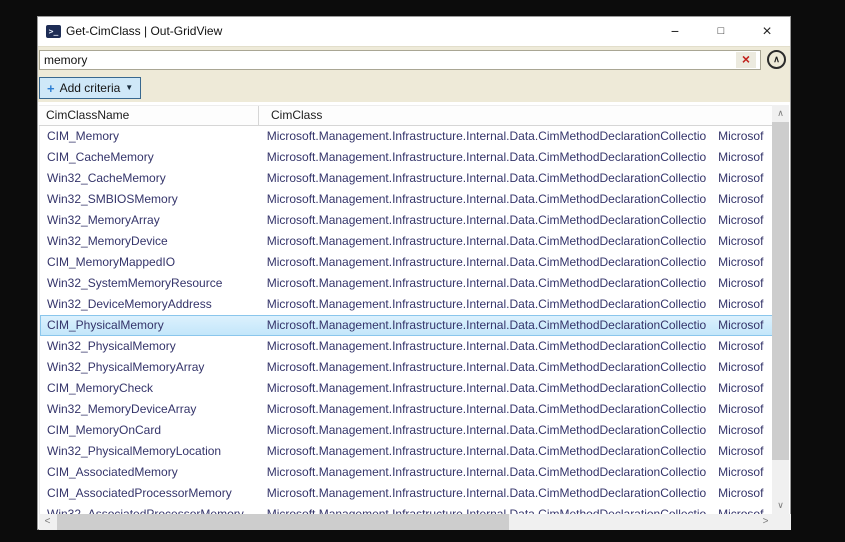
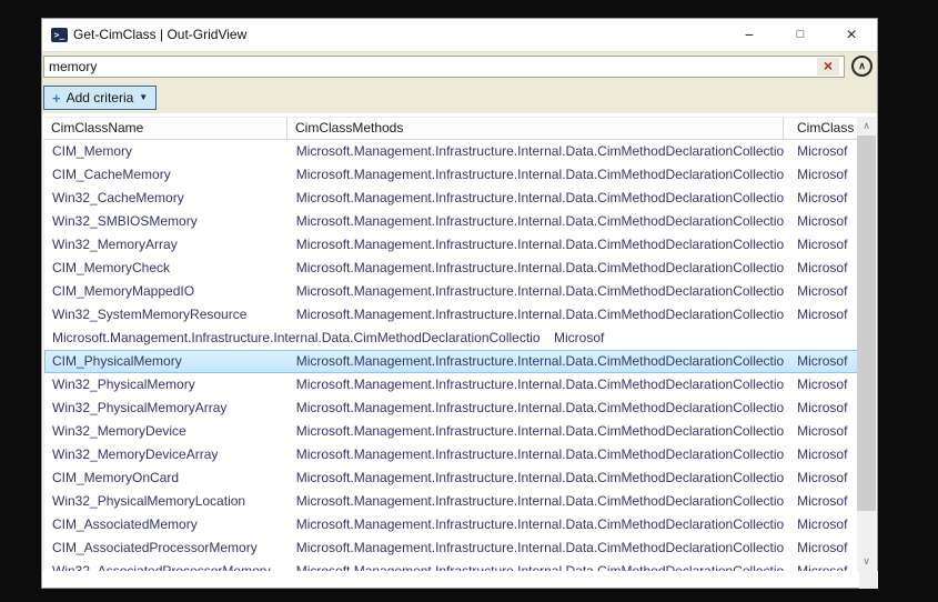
  >_
  Get-CimClass | Out-GridView
  −
  □
  ×
  memory
  ×
  ∧
  +
  Add criteria
  ▼
  CimClassName
+ CimClassMethods
  CimClass
  CIM_Memory
  Microsoft.Management.Infrastructure.Internal.Data.CimMethodDeclarationCollectio
  Microsof
  CIM_CacheMemory
  Microsoft.Management.Infrastructure.Internal.Data.CimMethodDeclarationCollectio
  Microsof
  Win32_CacheMemory
  Microsoft.Management.Infrastructure.Internal.Data.CimMethodDeclarationCollectio
  Microsof
  Win32_SMBIOSMemory
  Microsoft.Management.Infrastructure.Internal.Data.CimMethodDeclarationCollectio
  Microsof
  Win32_MemoryArray
  Microsoft.Management.Infrastructure.Internal.Data.CimMethodDeclarationCollectio
  Microsof
- Win32_MemoryDevice
+ CIM_MemoryCheck
  Microsoft.Management.Infrastructure.Internal.Data.CimMethodDeclarationCollectio
  Microsof
  CIM_MemoryMappedIO
  Microsoft.Management.Infrastructure.Internal.Data.CimMethodDeclarationCollectio
  Microsof
  Win32_SystemMemoryResource
  Microsoft.Management.Infrastructure.Internal.Data.CimMethodDeclarationCollectio
  Microsof
- Win32_DeviceMemoryAddress
  Microsoft.Management.Infrastructure.Internal.Data.CimMethodDeclarationCollectio
  Microsof
  CIM_PhysicalMemory
  Microsoft.Management.Infrastructure.Internal.Data.CimMethodDeclarationCollectio
  Microsof
  Win32_PhysicalMemory
  Microsoft.Management.Infrastructure.Internal.Data.CimMethodDeclarationCollectio
  Microsof
  Win32_PhysicalMemoryArray
  Microsoft.Management.Infrastructure.Internal.Data.CimMethodDeclarationCollectio
  Microsof
- CIM_MemoryCheck
+ Win32_MemoryDevice
  Microsoft.Management.Infrastructure.Internal.Data.CimMethodDeclarationCollectio
  Microsof
  Win32_MemoryDeviceArray
  Microsoft.Management.Infrastructure.Internal.Data.CimMethodDeclarationCollectio
  Microsof
  CIM_MemoryOnCard
  Microsoft.Management.Infrastructure.Internal.Data.CimMethodDeclarationCollectio
  Microsof
  Win32_PhysicalMemoryLocation
  Microsoft.Management.Infrastructure.Internal.Data.CimMethodDeclarationCollectio
  Microsof
  CIM_AssociatedMemory
  Microsoft.Management.Infrastructure.Internal.Data.CimMethodDeclarationCollectio
  Microsof
  CIM_AssociatedProcessorMemory
  Microsoft.Management.Infrastructure.Internal.Data.CimMethodDeclarationCollectio
  Microsof
  ∧
  ∨
- <
- >
